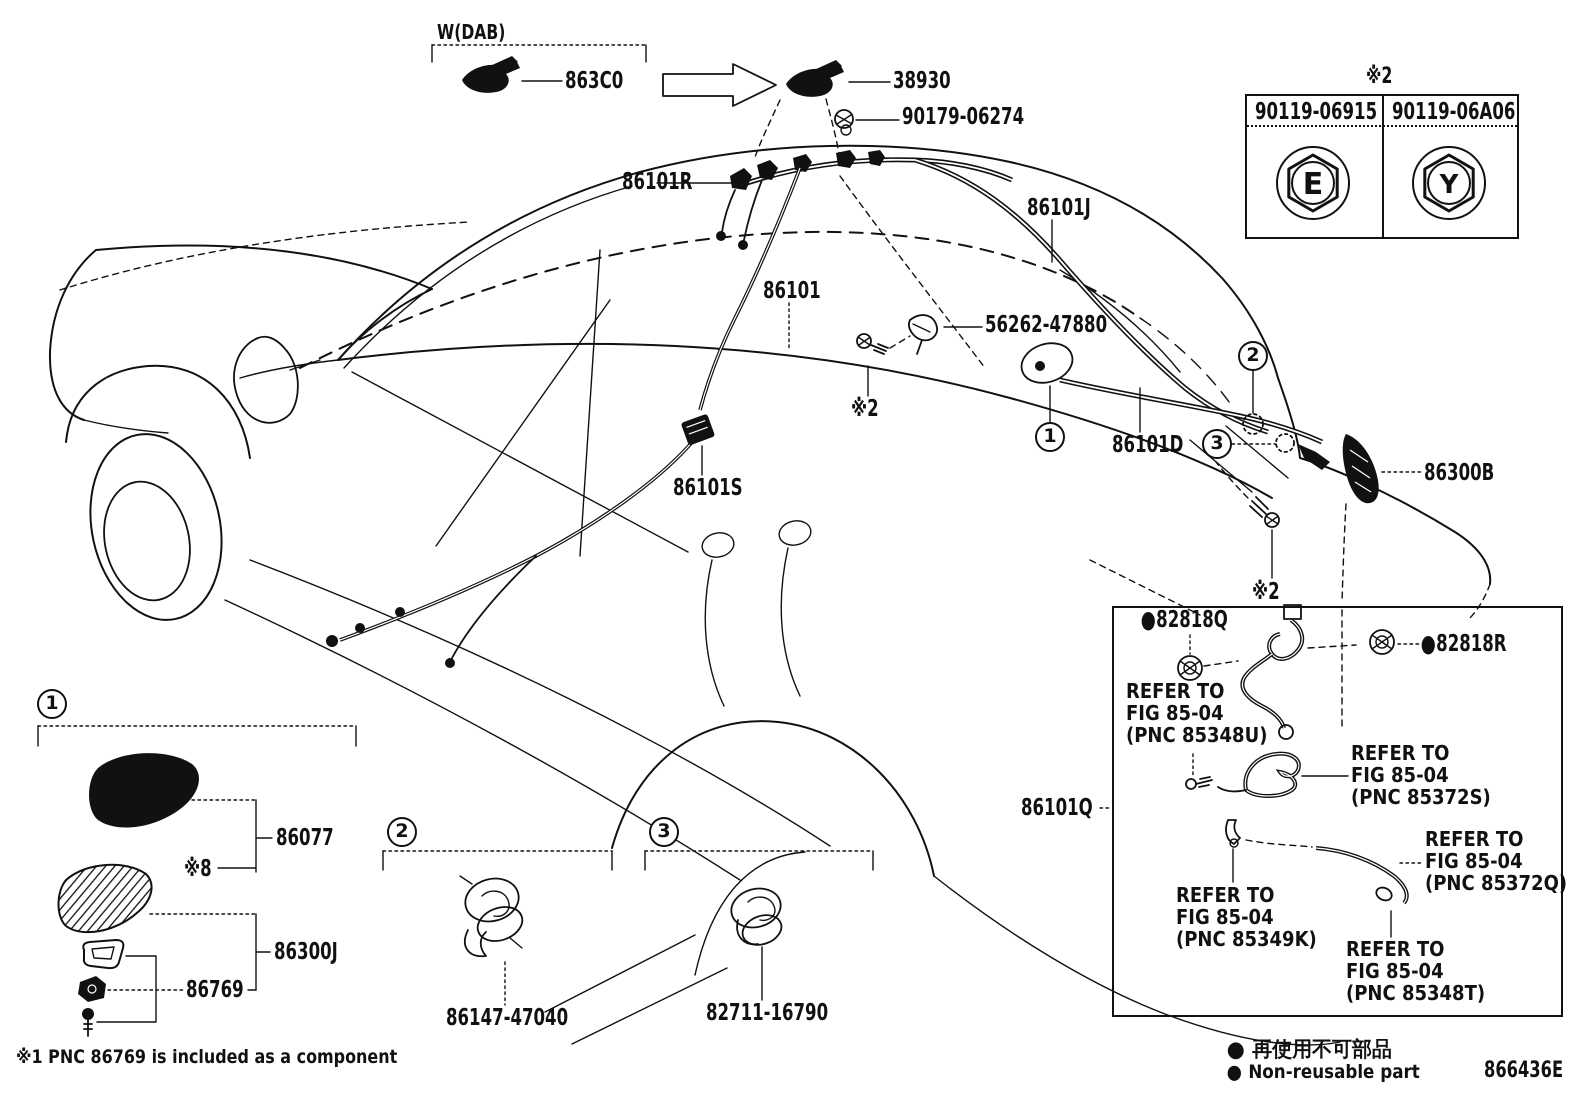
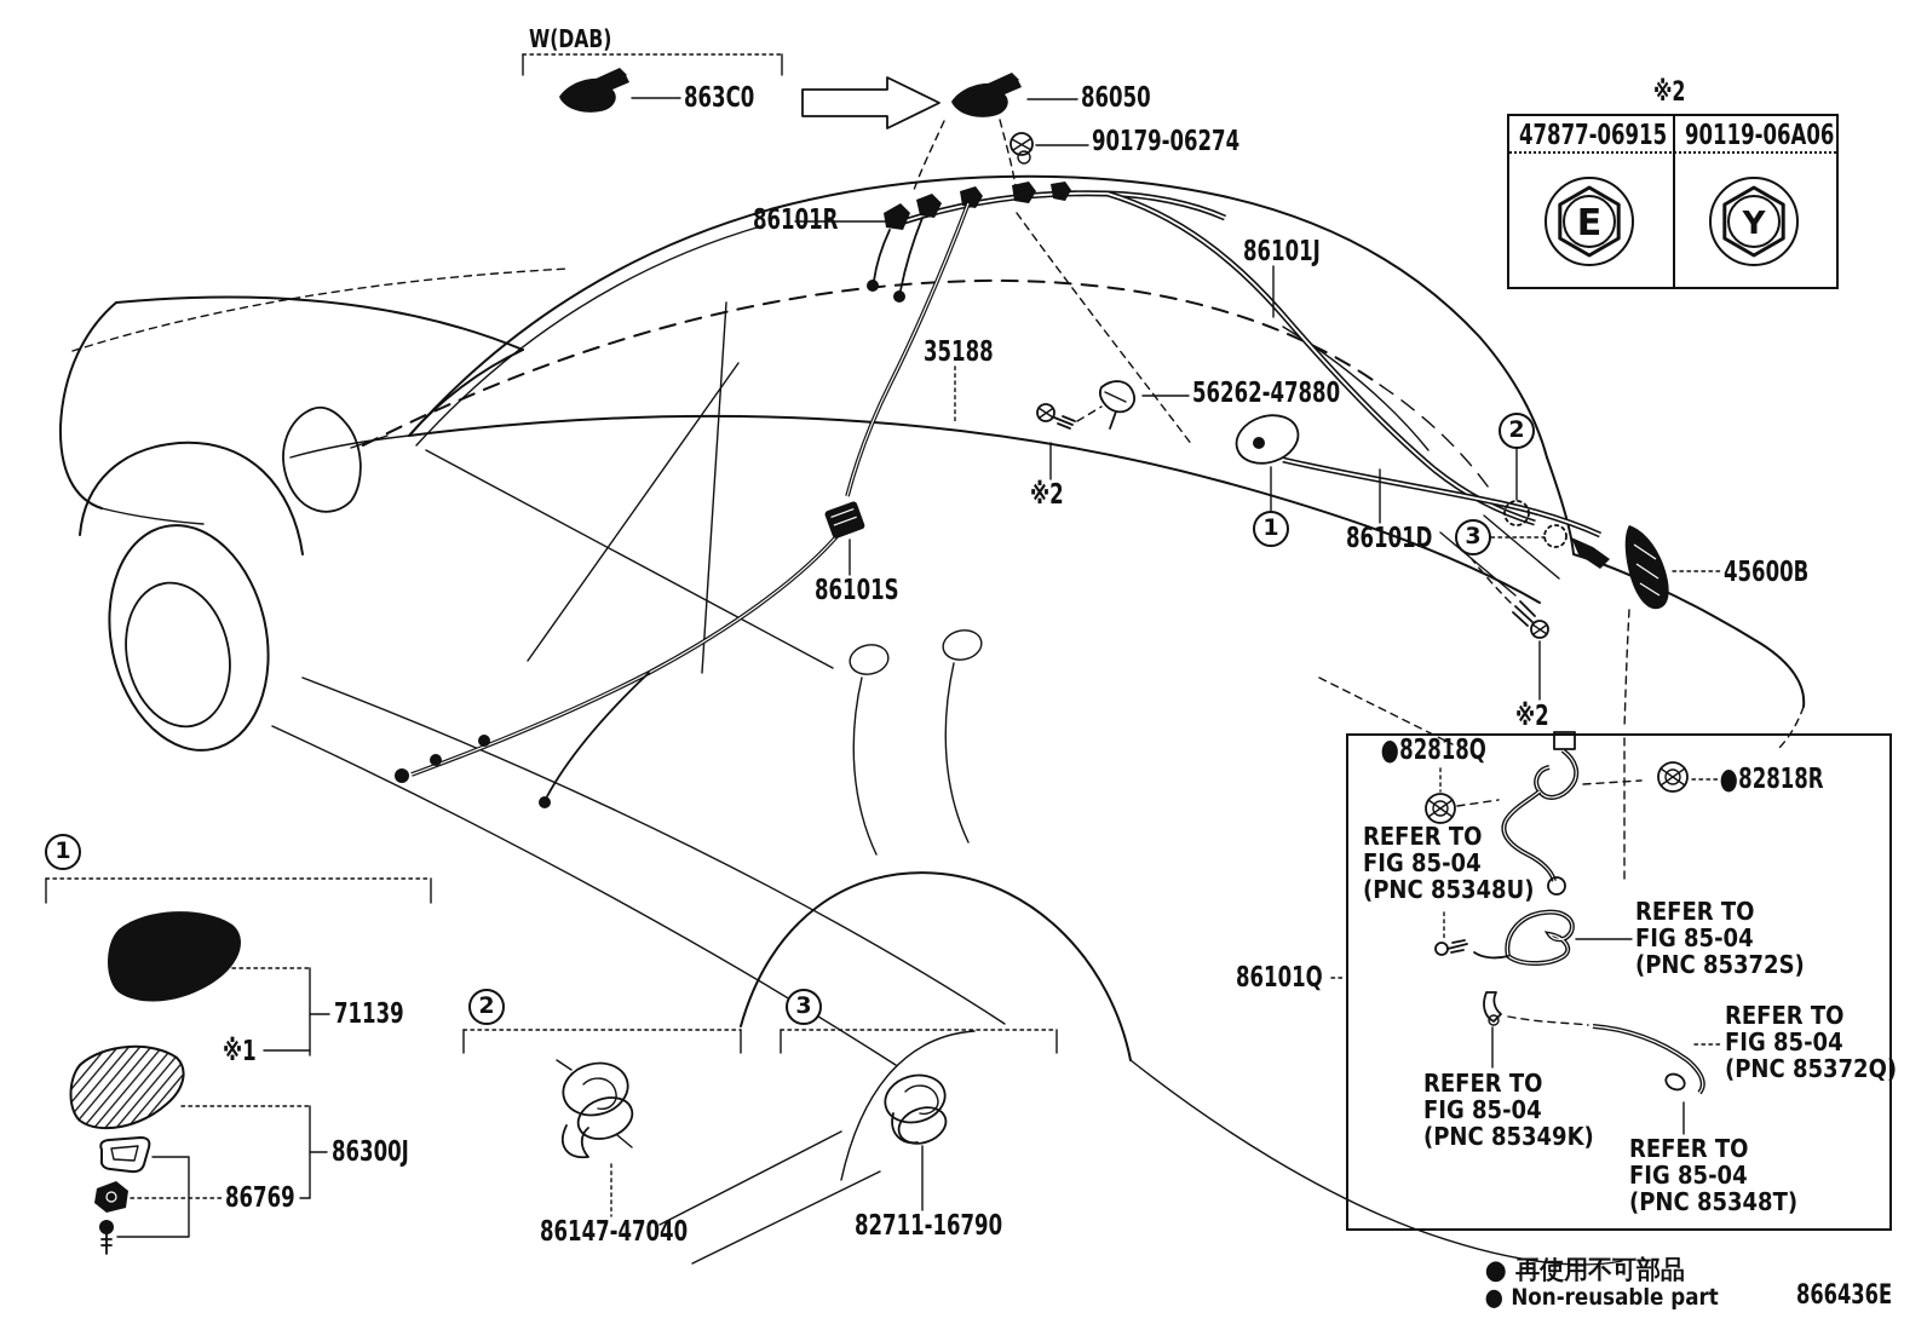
  ※2
- 90119-06915
+ 47877-06915
  90119-06A06
  E
  Y
  W(DAB)
  863C0
- 38930
+ 86050
  90179-06274
  86101R
  86101J
- 86101
+ 35188
  56262-47880
  ※2
  86101S
  86101D
- 86300B
+ 45600B
  ※2
  86101Q
- 86077
+ 71139
- ※8
+ ※1
  86300J
  86769
  86147-47040
  82711-16790
- ※1 PNC 86769 is included as a component
  866436E
  1
  2
  3
  1
  2
  3
  ●82818Q
  ●82818R
  REFER TO
  FIG 85-04
  (PNC 85348U)
  REFER TO
  FIG 85-04
  (PNC 85372S)
  REFER TO
  FIG 85-04
  (PNC 85349K)
  REFER TO
  FIG 85-04
  (PNC 85372Q)
  REFER TO
  FIG 85-04
  (PNC 85348T)
  ● 再使用不可部品
  ● Non-reusable part
